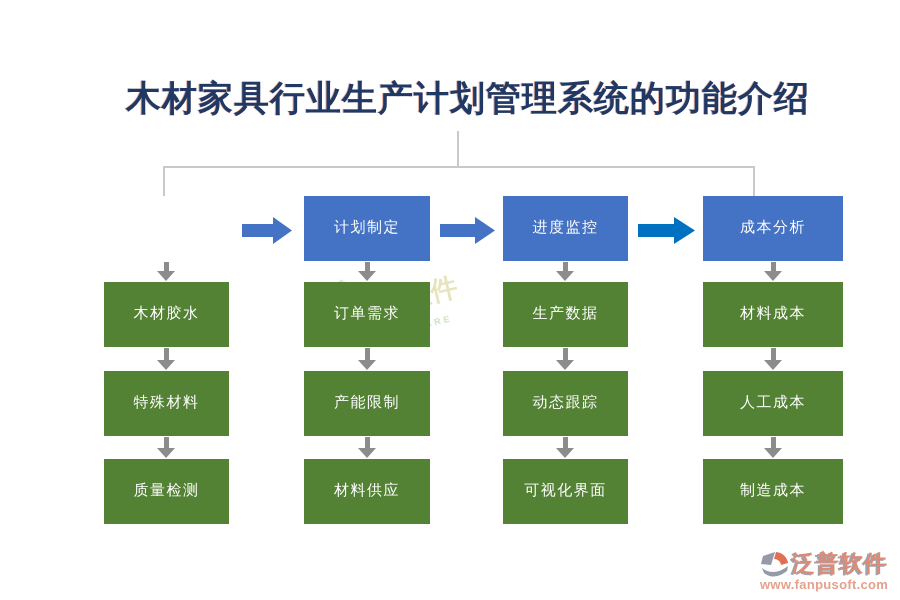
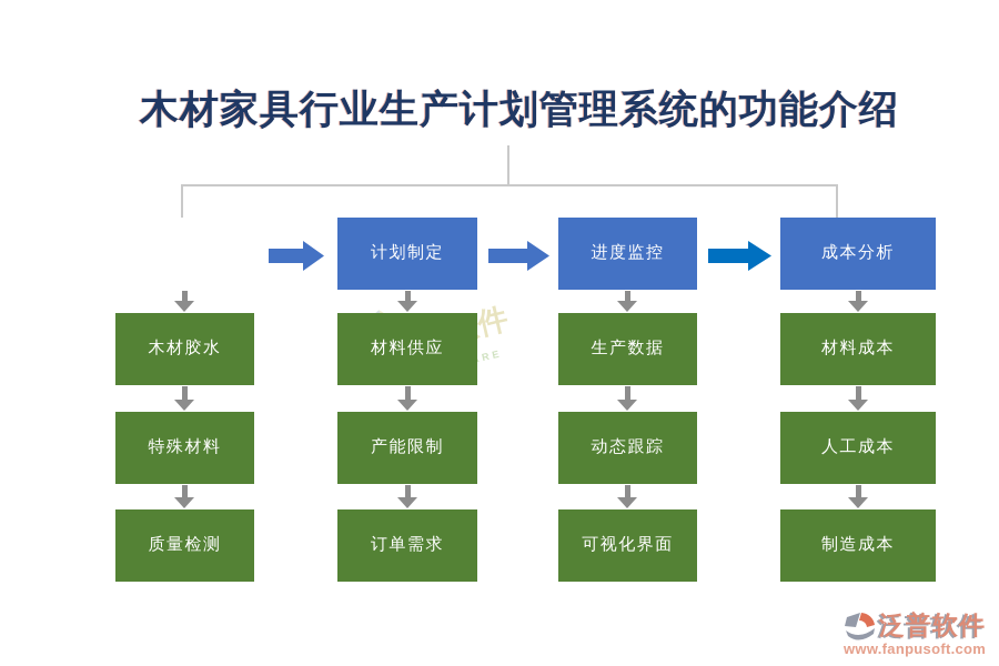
  木材家具行业生产计划管理系统的功能介绍
  木材胶水
  特殊材料
  质量检测
  计划制定
- 订单需求
+ 材料供应
  产能限制
- 材料供应
+ 订单需求
  进度监控
  生产数据
  动态跟踪
  可视化界面
  成本分析
  材料成本
  人工成本
  制造成本
  泛普软件
  www.fanpusoft.com
